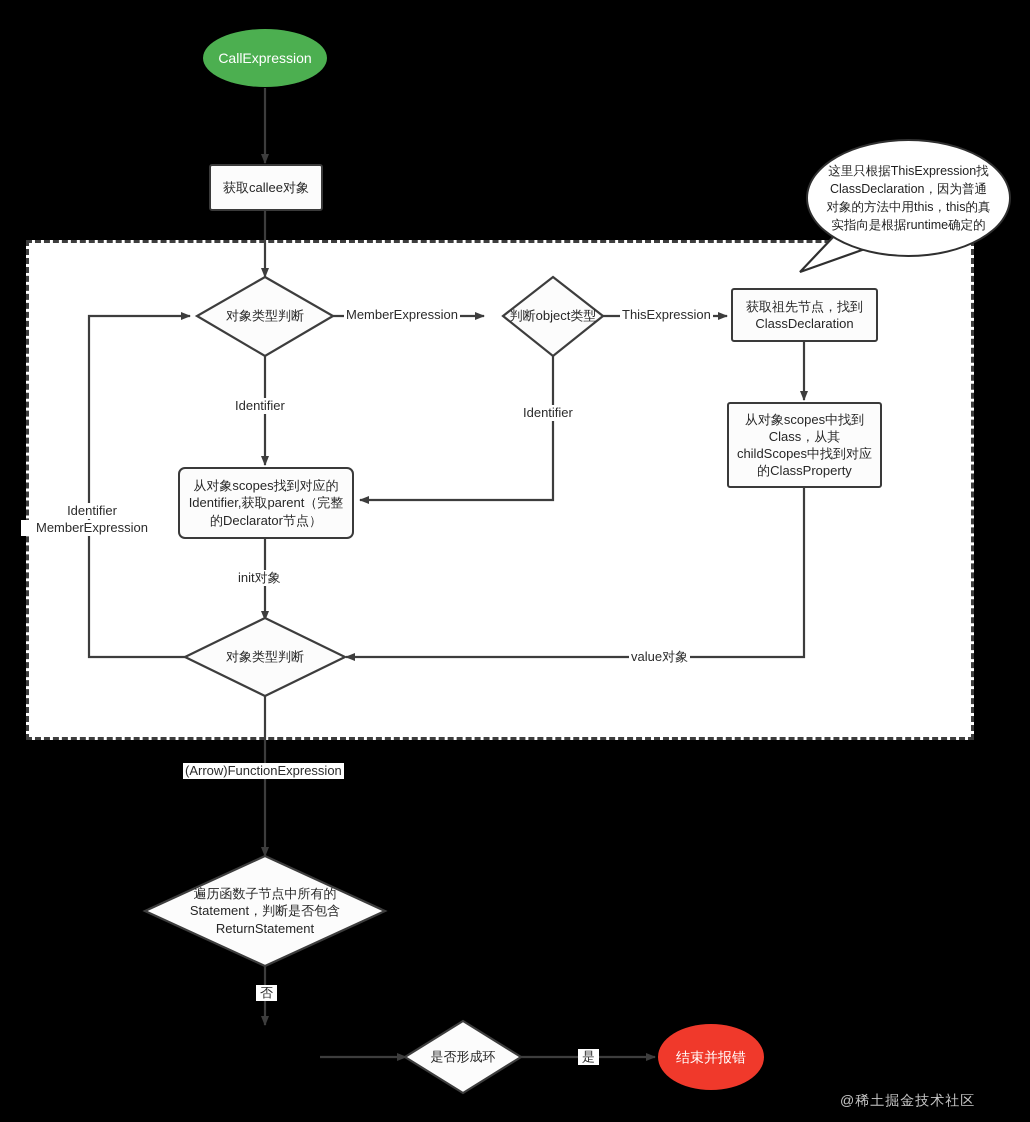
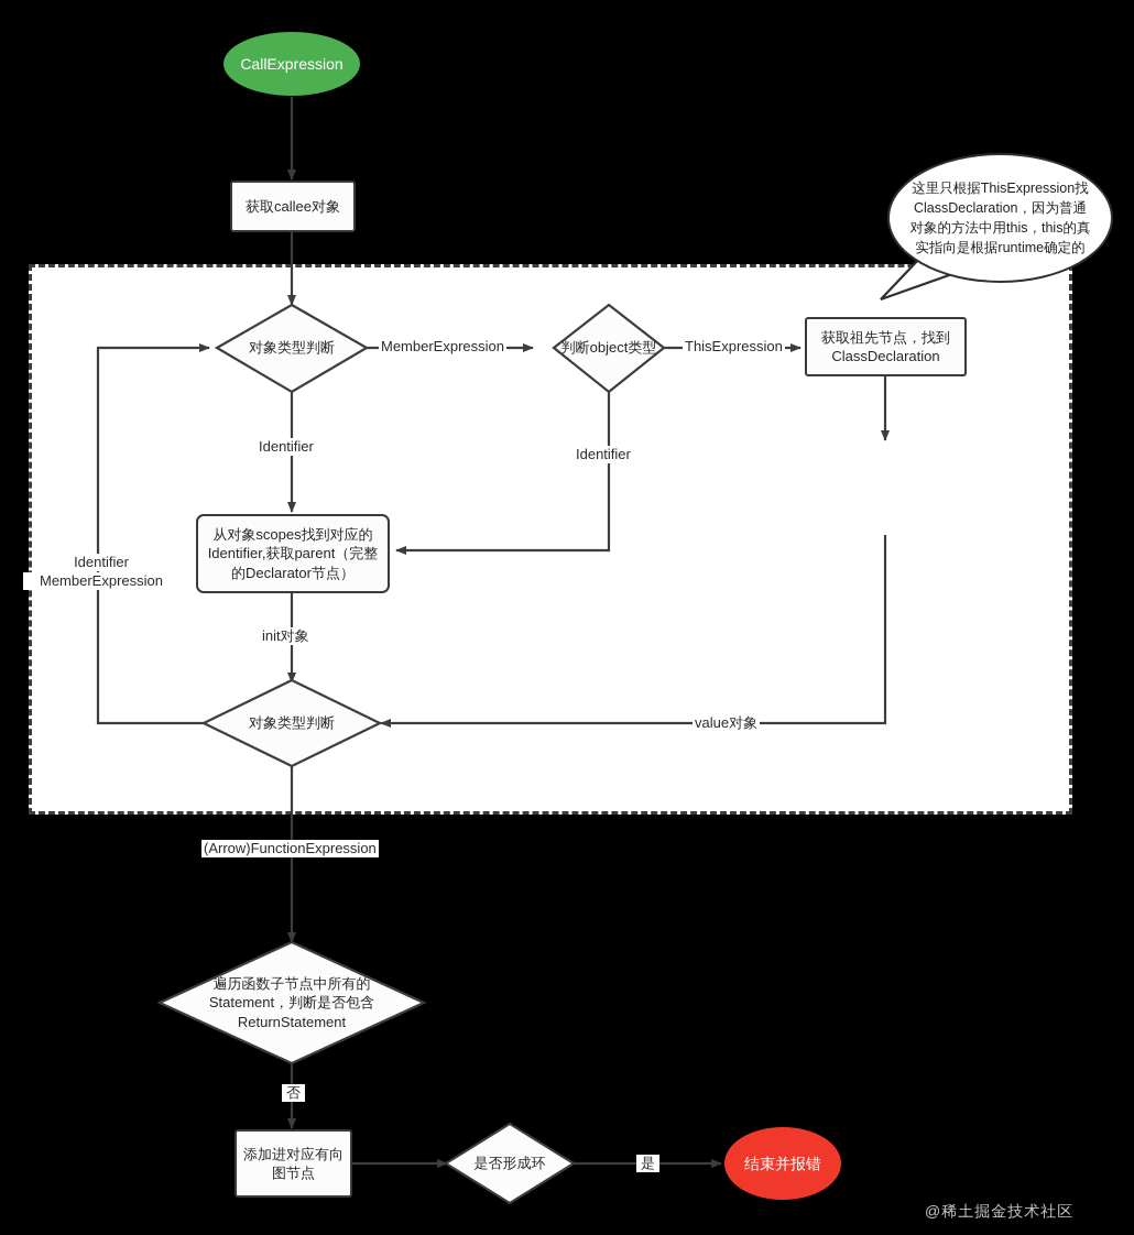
  CallExpression
  获取callee对象
  对象类型判断
  判断object类型
  对象类型判断
  遍历函数子节点中所有的Statement，判断是否包含ReturnStatement
  是否形成环
  获取祖先节点，找到ClassDeclaration
- 从对象scopes中找到Class，从其childScopes中找到对应的ClassProperty
  从对象scopes找到对应的Identifier,获取parent（完整的Declarator节点）
+ 添加进对应有向图节点
  结束并报错
  这里只根据ThisExpression找ClassDeclaration，因为普通对象的方法中用this，this的真实指向是根据runtime确定的
  MemberExpression
  ThisExpression
  Identifier
  Identifier
  init对象
  value对象
  Identifier
  MemberExpression
  (Arrow)FunctionExpression
  否
  是
  @稀土掘金技术社区
